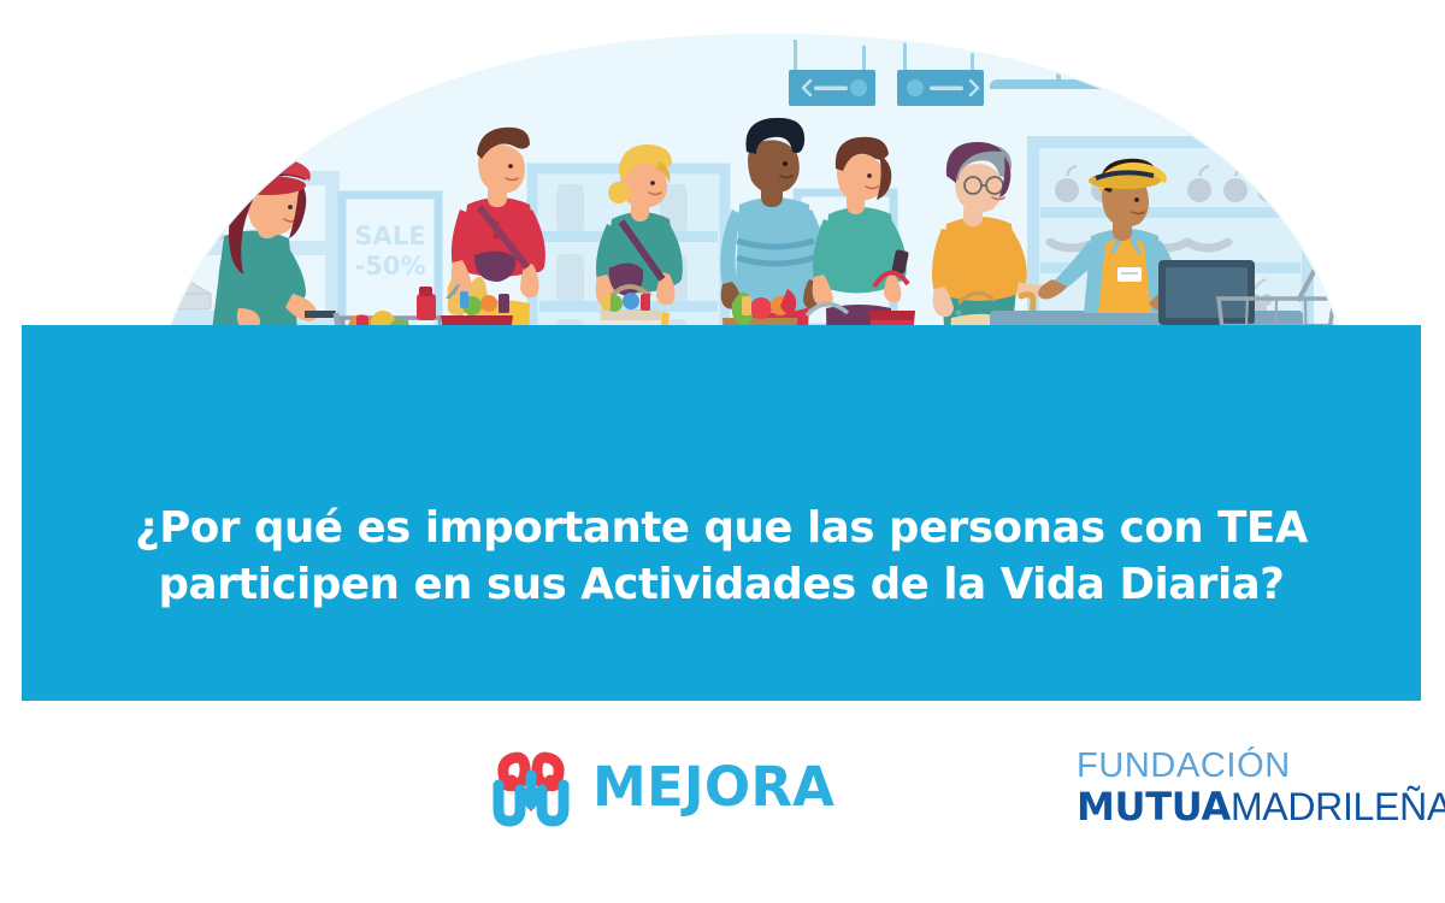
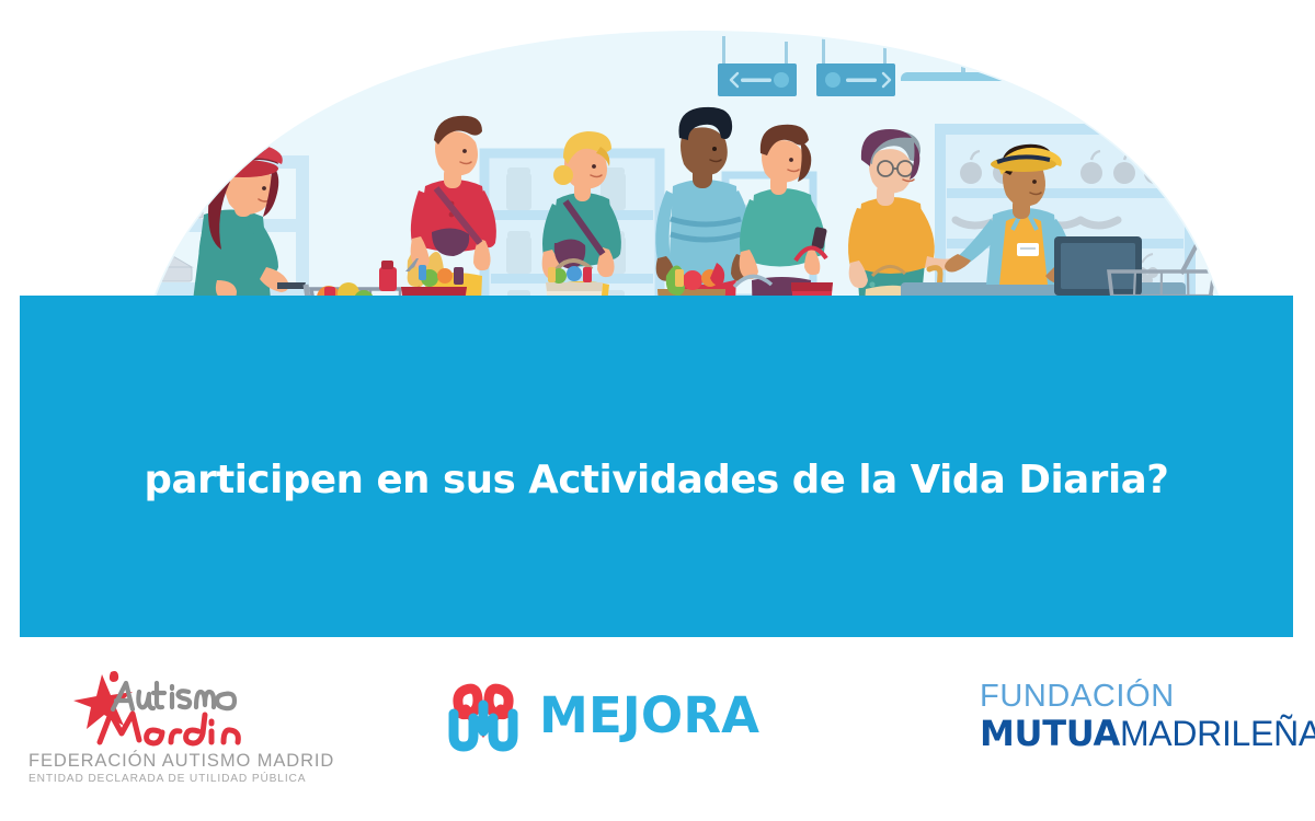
- SALE
- -50%
- ¿Por qué es importante que las personas con TEA
  participen en sus Actividades de la Vida Diaria?
+ FEDERACIÓN AUTISMO MADRID
+ ENTIDAD DECLARADA DE UTILIDAD PÚBLICA
  MEJORA
  FUNDACIÓN
  MUTUAMADRILEÑA
